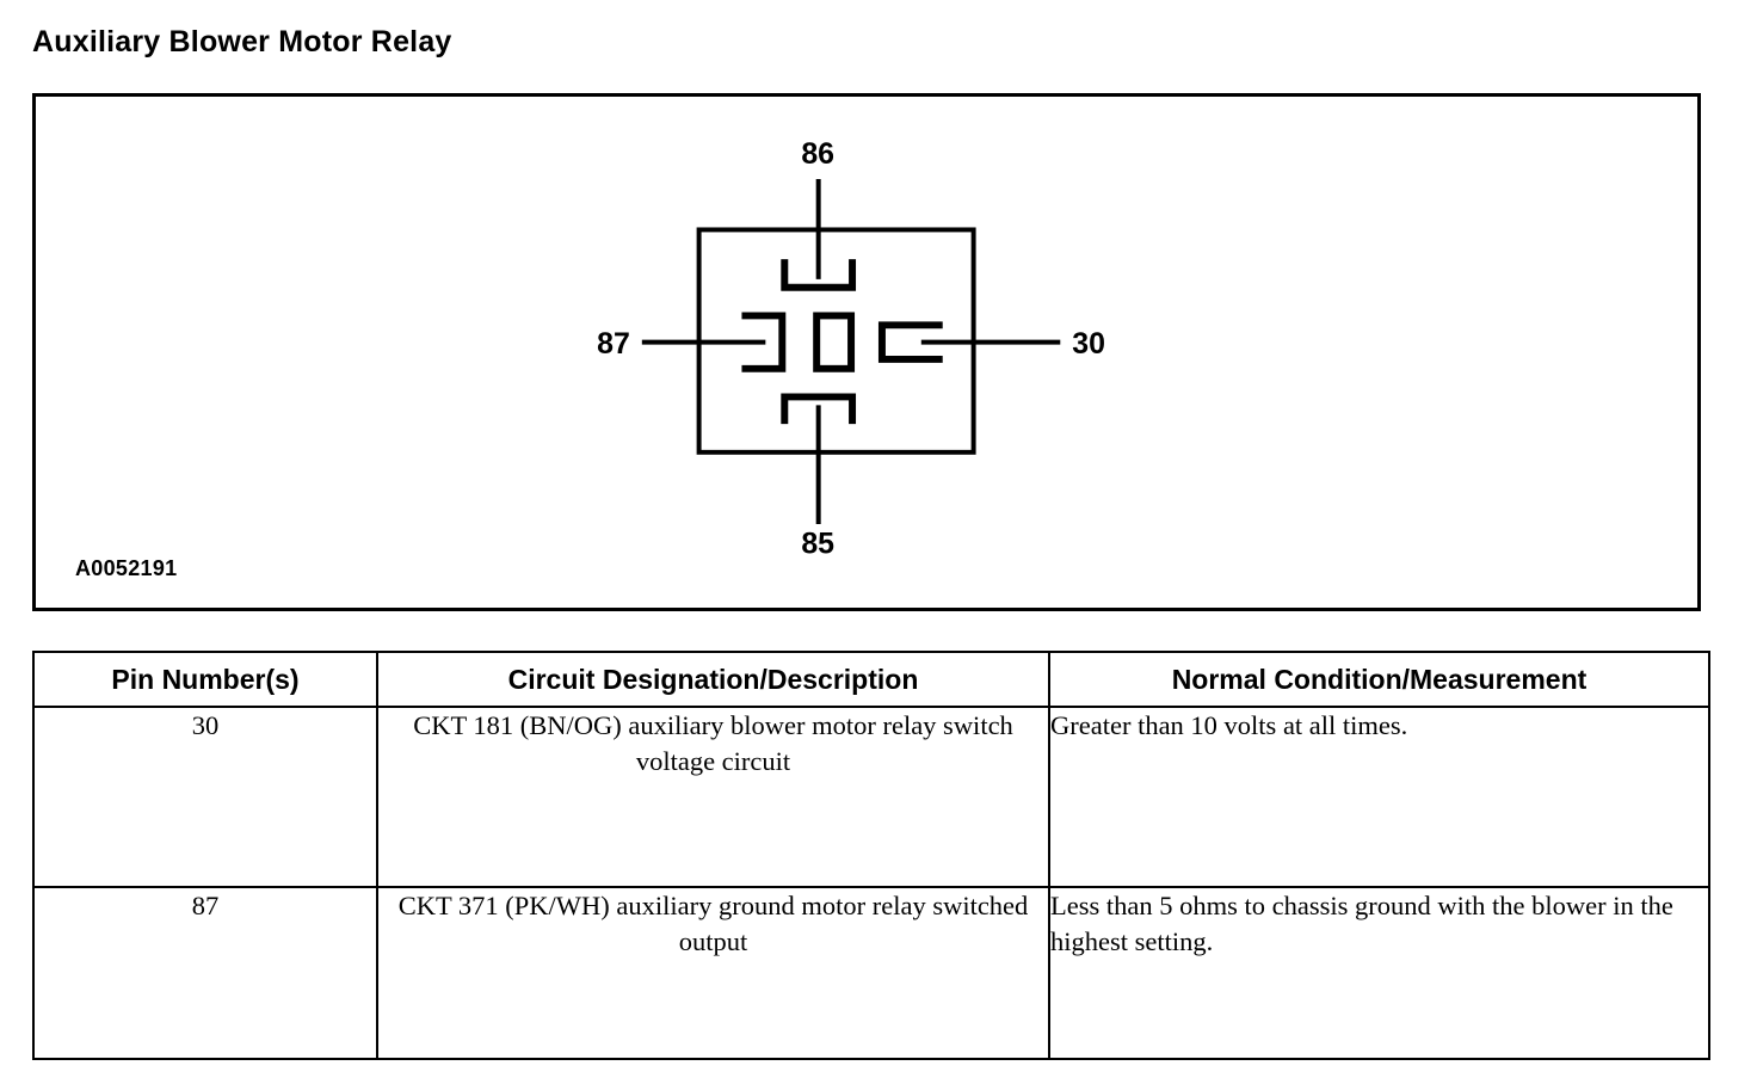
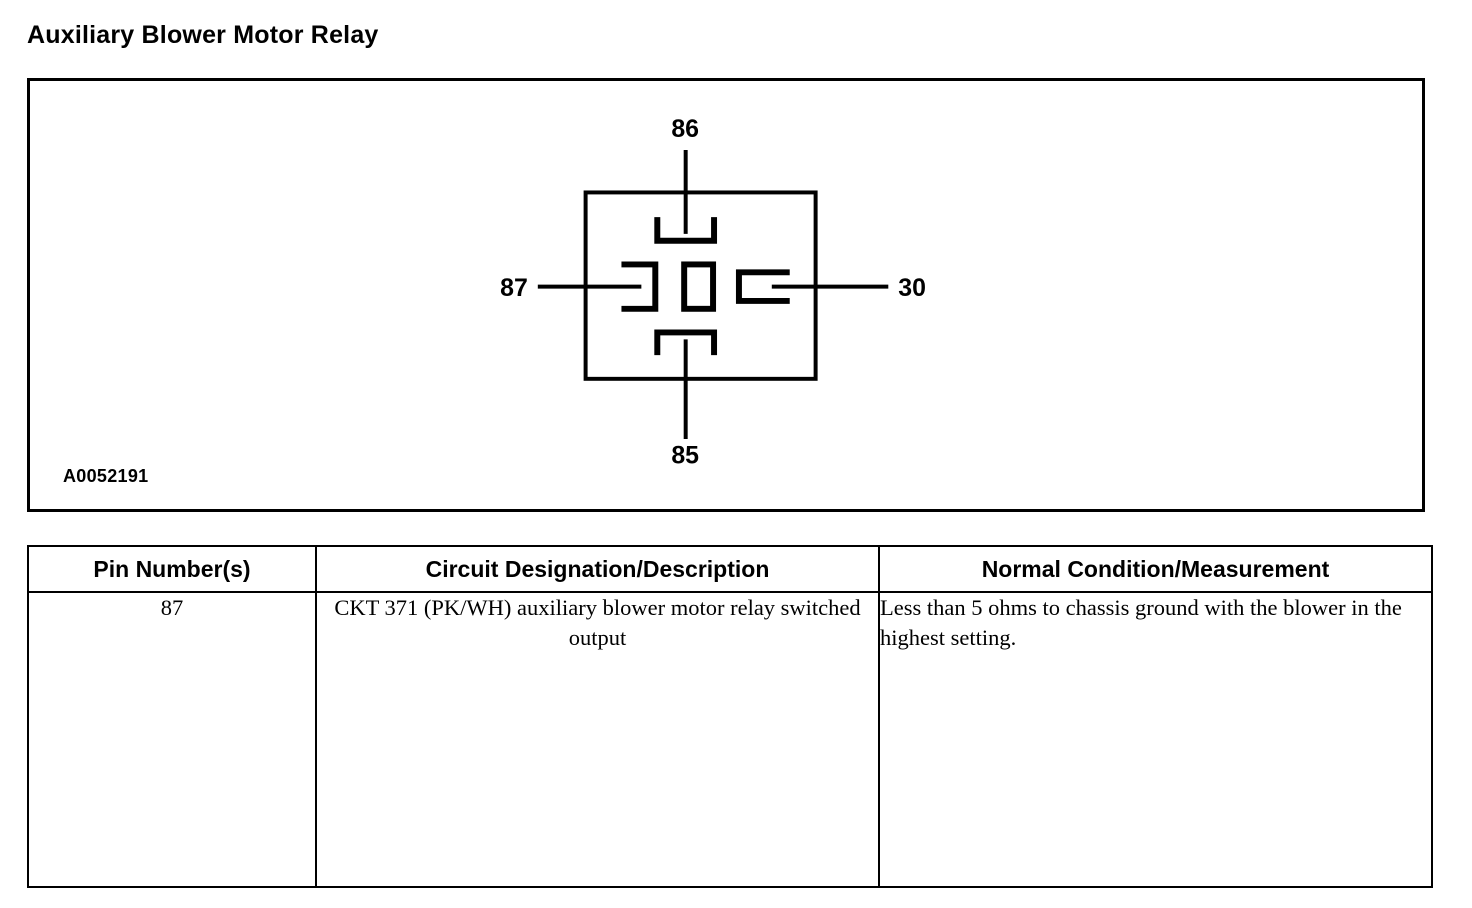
  Auxiliary Blower Motor Relay
  86
  87
  30
  85
  A0052191
  Pin Number(s)	Circuit Designation/Description	Normal Condition/Measurement
- 30	CKT 181 (BN/OG) auxiliary blower motor relay switch voltage circuit	Greater than 10 volts at all times.
- 87	CKT 371 (PK/WH) auxiliary ground motor relay switched output	Less than 5 ohms to chassis ground with the blower in the highest setting.
+ 87	CKT 371 (PK/WH) auxiliary blower motor relay switched output	Less than 5 ohms to chassis ground with the blower in the highest setting.
